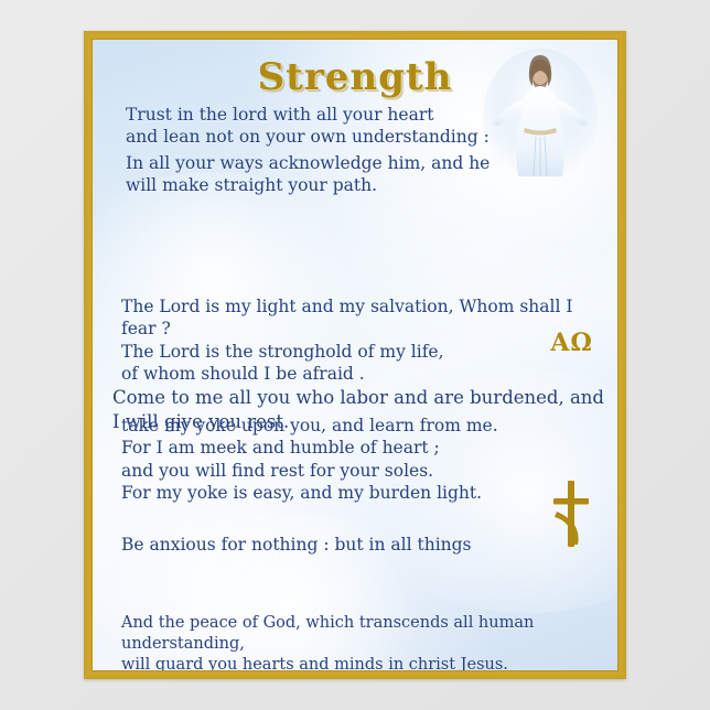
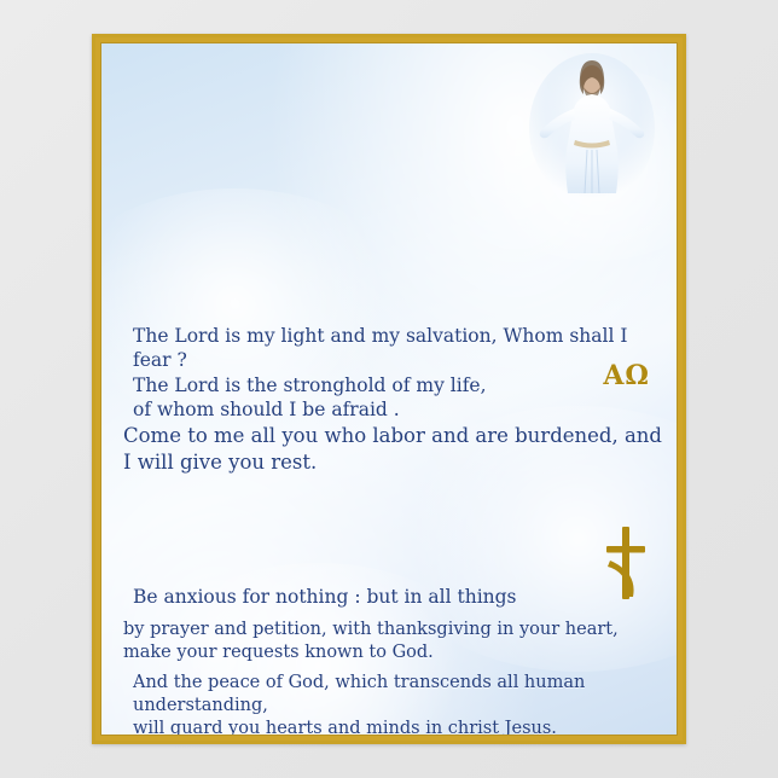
- Strength
- Trust in the lord with all your heart
- and lean not on your own understanding :
- In all your ways acknowledge him, and he
- will make straight your path.
  The Lord is my light and my salvation, Whom shall I fear ?
  The Lord is the stronghold of my life,
  of whom should I be afraid .
  ΑΩ
  Come to me all you who labor and are burdened, and I will give you rest.
- take my yoke upon you, and learn from me.
- For I am meek and humble of heart ;
- and you will find rest for your soles.
- For my yoke is easy, and my burden light.
  Be anxious for nothing : but in all things
+ by prayer and petition, with thanksgiving in your heart,
+ make your requests known to God.
  And the peace of God, which transcends all human understanding,
  will guard you hearts and minds in christ Jesus.
